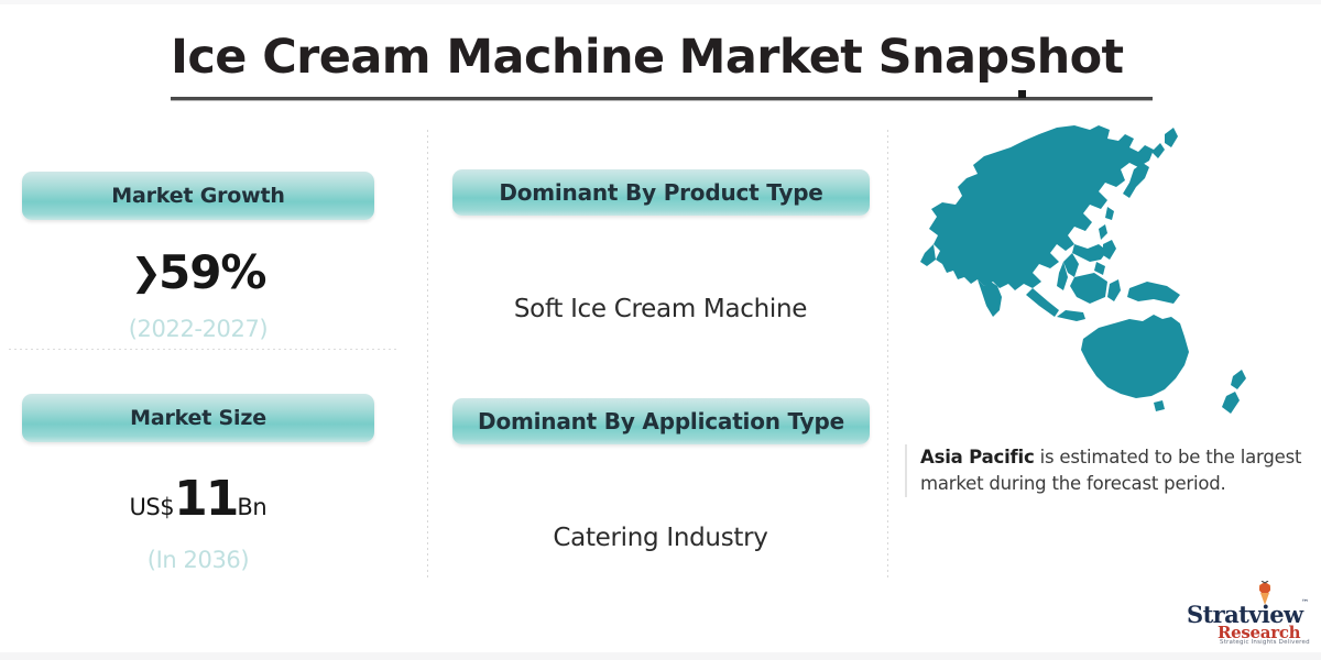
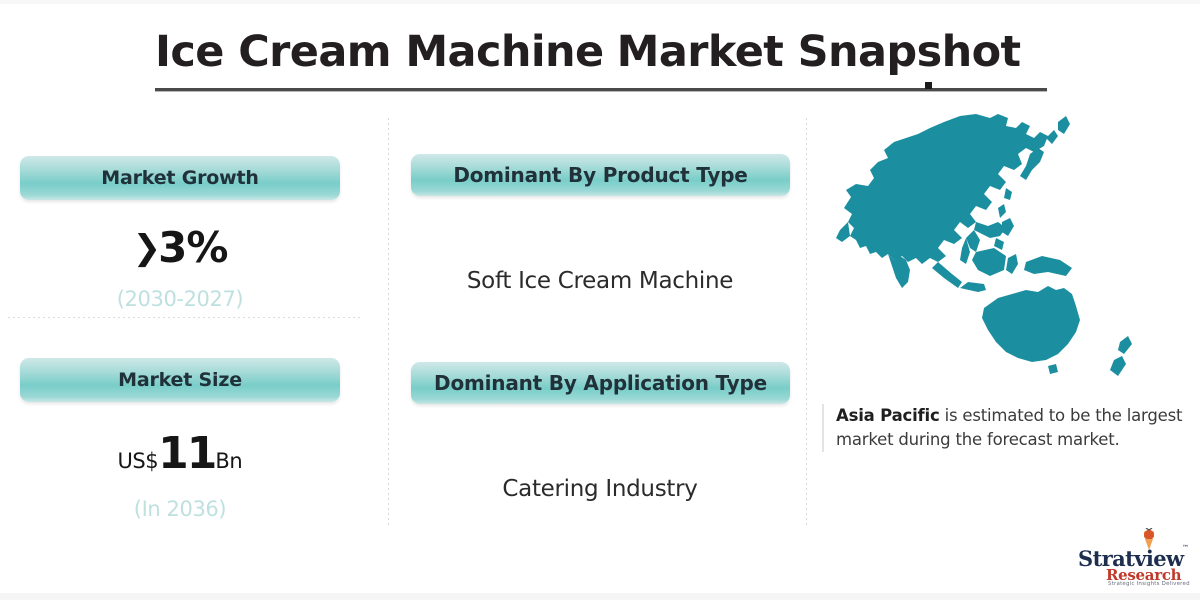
  Ice Cream Machine Market Snapshot
  Market Growth
- ❯59%
+ ❯3%
- (2022-2027)
+ (2030-2027)
  Market Size
  US$11Bn
  (In 2036)
  Dominant By Product Type
  Soft Ice Cream Machine
  Dominant By Application Type
  Catering Industry
- Asia Pacific is estimated to be the largest market during the forecast period.
+ Asia Pacific is estimated to be the largest market during the forecast market.
  Stratview
  ™
  Research
